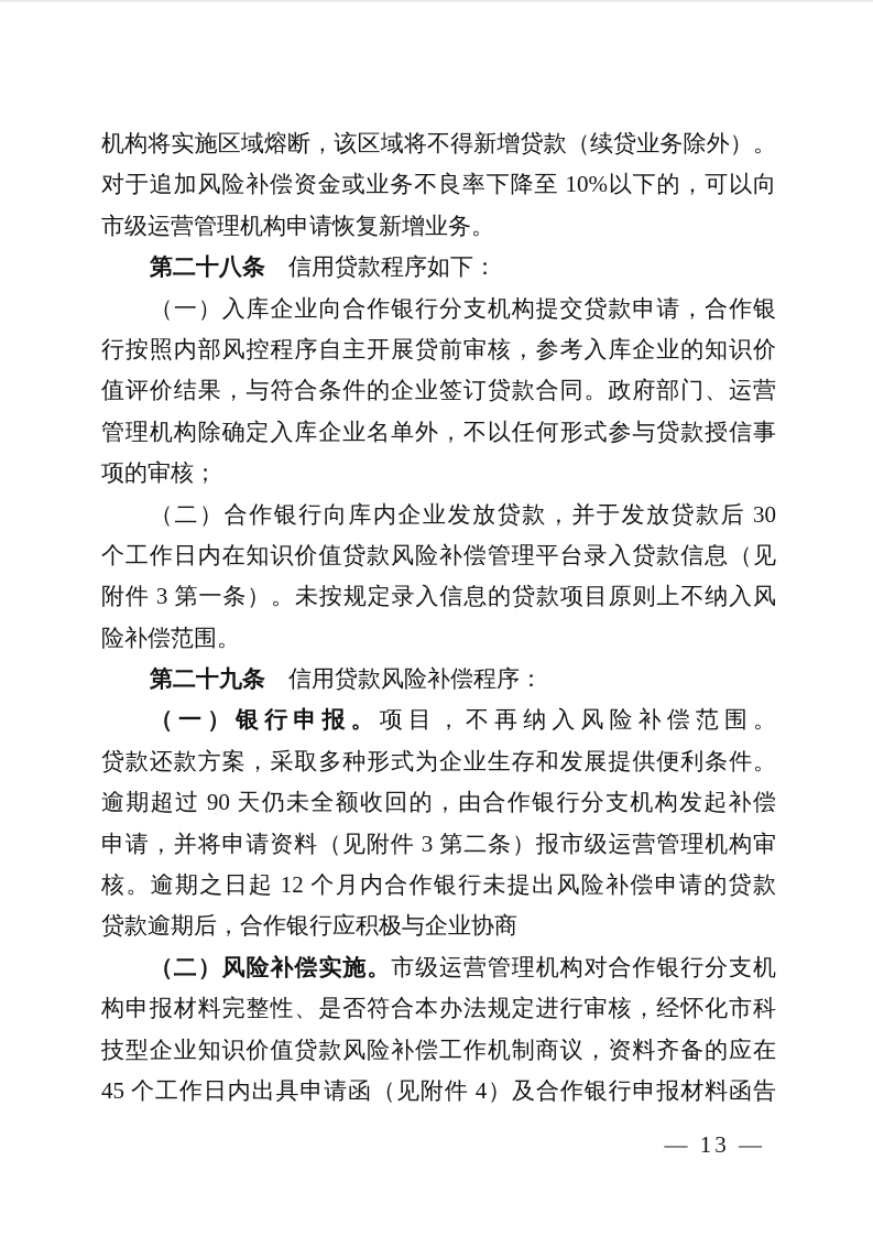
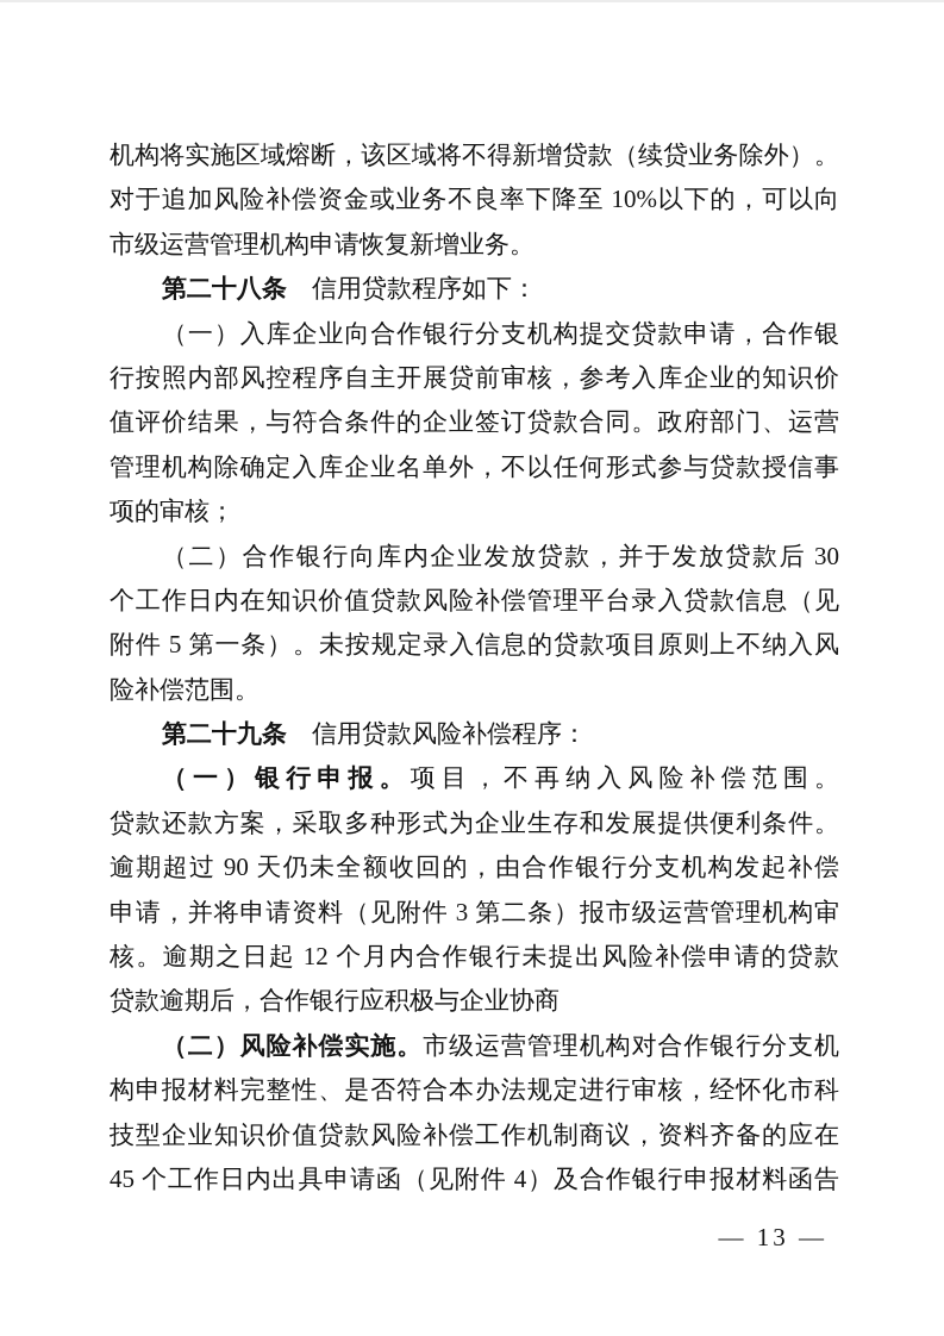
  机构将实施区域熔断，该区域将不得新增贷款（续贷业务除外）。
  对于追加风险补偿资金或业务不良率下降至 10%以下的，可以向
  市级运营管理机构申请恢复新增业务。
  第二十八条 信用贷款程序如下：
  （一）入库企业向合作银行分支机构提交贷款申请，合作银
  行按照内部风控程序自主开展贷前审核，参考入库企业的知识价
  值评价结果，与符合条件的企业签订贷款合同。政府部门、运营
  管理机构除确定入库企业名单外，不以任何形式参与贷款授信事
  项的审核；
  （二）合作银行向库内企业发放贷款，并于发放贷款后 30
  个工作日内在知识价值贷款风险补偿管理平台录入贷款信息（见
- 附件 3 第一条）。未按规定录入信息的贷款项目原则上不纳入风
+ 附件 5 第一条）。未按规定录入信息的贷款项目原则上不纳入风
  险补偿范围。
  第二十九条 信用贷款风险补偿程序：
  （一）银行申报。项目，不再纳入风险补偿范围。
  贷款还款方案，采取多种形式为企业生存和发展提供便利条件。
  逾期超过 90 天仍未全额收回的，由合作银行分支机构发起补偿
  申请，并将申请资料（见附件 3 第二条）报市级运营管理机构审
  核。逾期之日起 12 个月内合作银行未提出风险补偿申请的贷款
  贷款逾期后，合作银行应积极与企业协商
  （二）风险补偿实施。市级运营管理机构对合作银行分支机
  构申报材料完整性、是否符合本办法规定进行审核，经怀化市科
  技型企业知识价值贷款风险补偿工作机制商议，资料齐备的应在
  45 个工作日内出具申请函（见附件 4）及合作银行申报材料函告
  — 13 —
